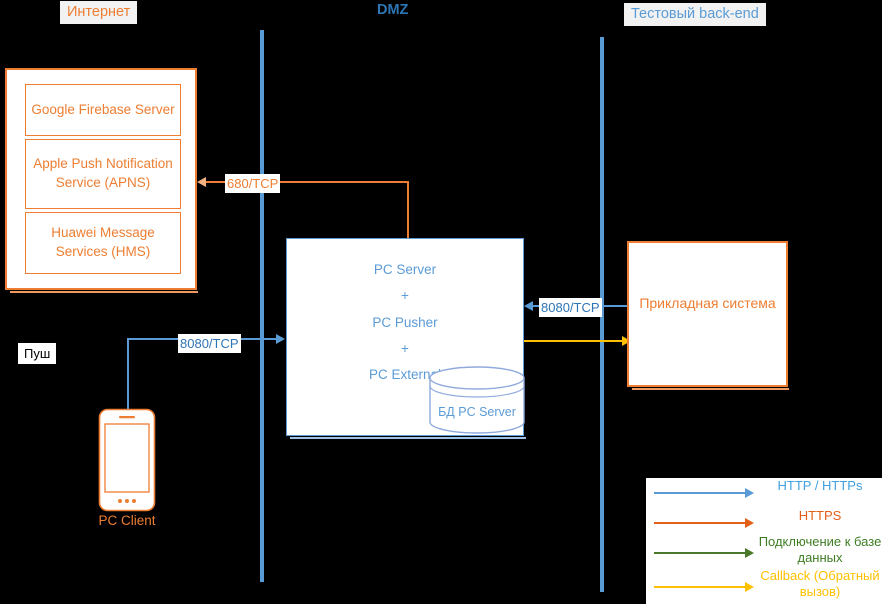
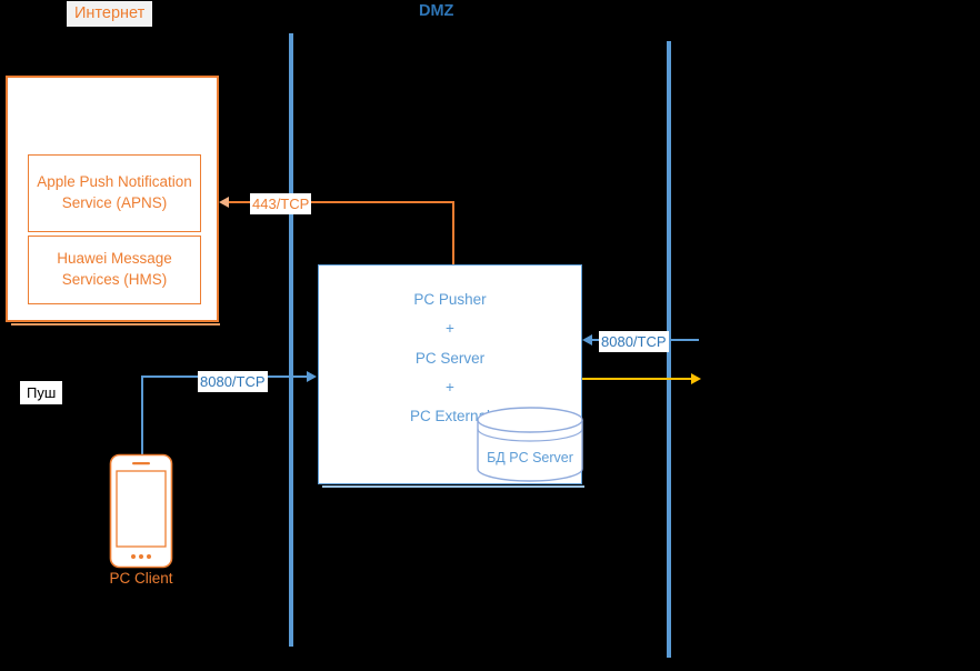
  Интернет
  DMZ
- Тестовый back-end
- Google Firebase Server
  Apple Push Notification Service (APNS)
  Huawei Message Services (HMS)
- 680/TCP
+ 443/TCP
- PC Server
+ PC Pusher
  +
- PC Pusher
+ PC Server
  +
  PC Extern
  БД PC Server
  8080/TCP
- Прикладная система
  8080/TCP
  Пуш
  PC Client
- HTTP / HTTPs
- HTTPS
- Подключение к базе данных
- Callback (Обратный вызов)
